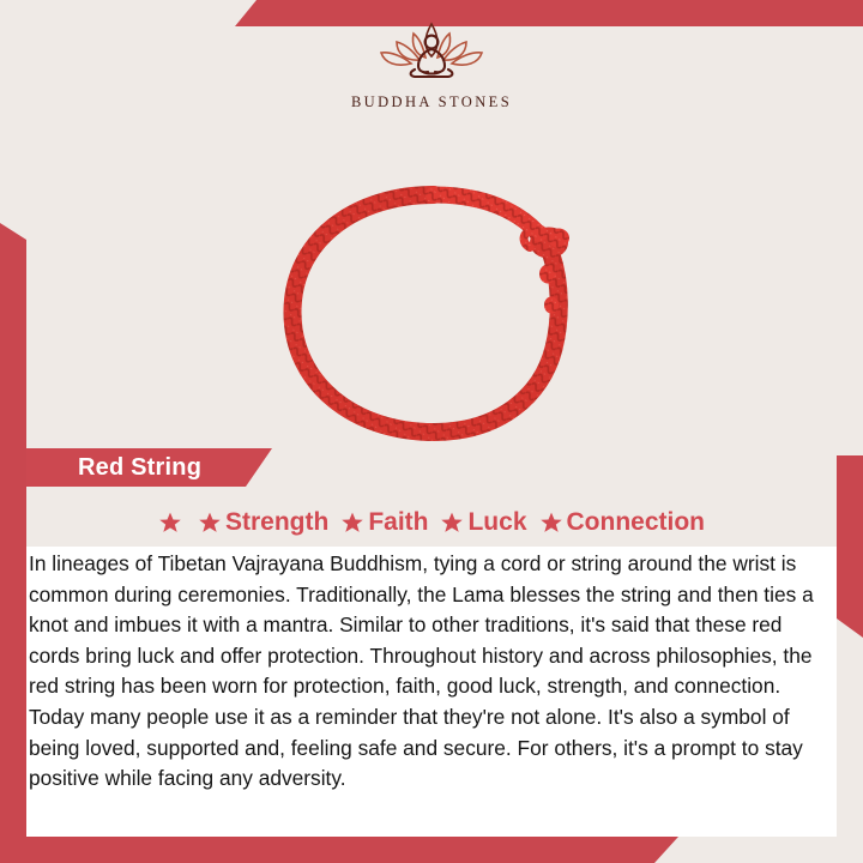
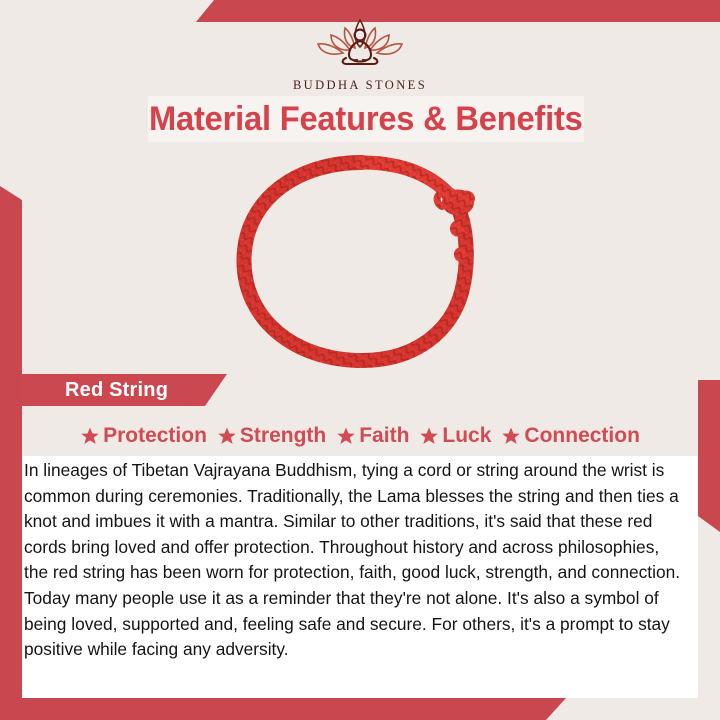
  BUDDHA STONES
+ Material Features & Benefits
  Red String
+ Protection
  Strength
  Faith
  Luck
  Connection
- In lineages of Tibetan Vajrayana Buddhism, tying a cord or string around the wrist is common during ceremonies. Traditionally, the Lama blesses the string and then ties a knot and imbues it with a mantra. Similar to other traditions, it's said that these red cords bring luck and offer protection. Throughout history and across philosophies, the red string has been worn for protection, faith, good luck, strength, and connection. Today many people use it as a reminder that they're not alone. It's also a symbol of being loved, supported and, feeling safe and secure. For others, it's a prompt to stay positive while facing any adversity.
+ In lineages of Tibetan Vajrayana Buddhism, tying a cord or string around the wrist is common during ceremonies. Traditionally, the Lama blesses the string and then ties a knot and imbues it with a mantra. Similar to other traditions, it's said that these red cords bring loved and offer protection. Throughout history and across philosophies, the red string has been worn for protection, faith, good luck, strength, and connection. Today many people use it as a reminder that they're not alone. It's also a symbol of being loved, supported and, feeling safe and secure. For others, it's a prompt to stay positive while facing any adversity.
